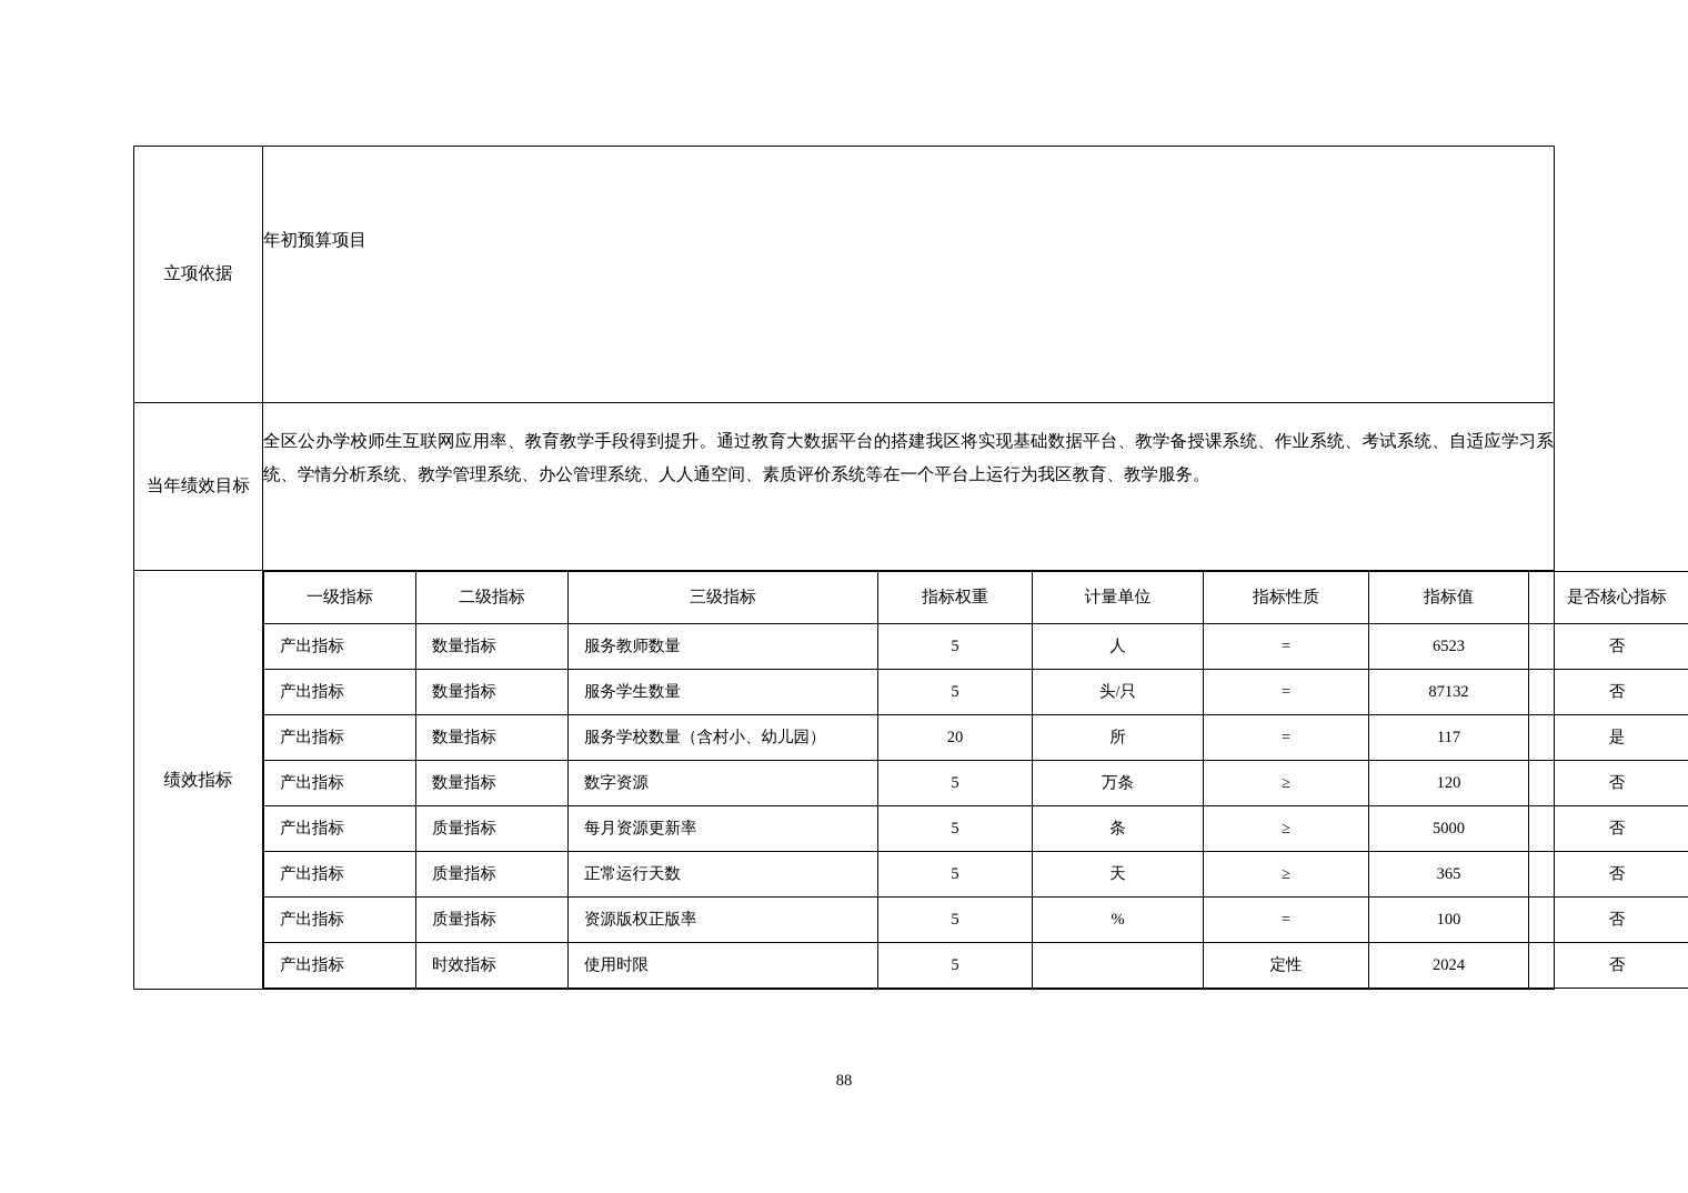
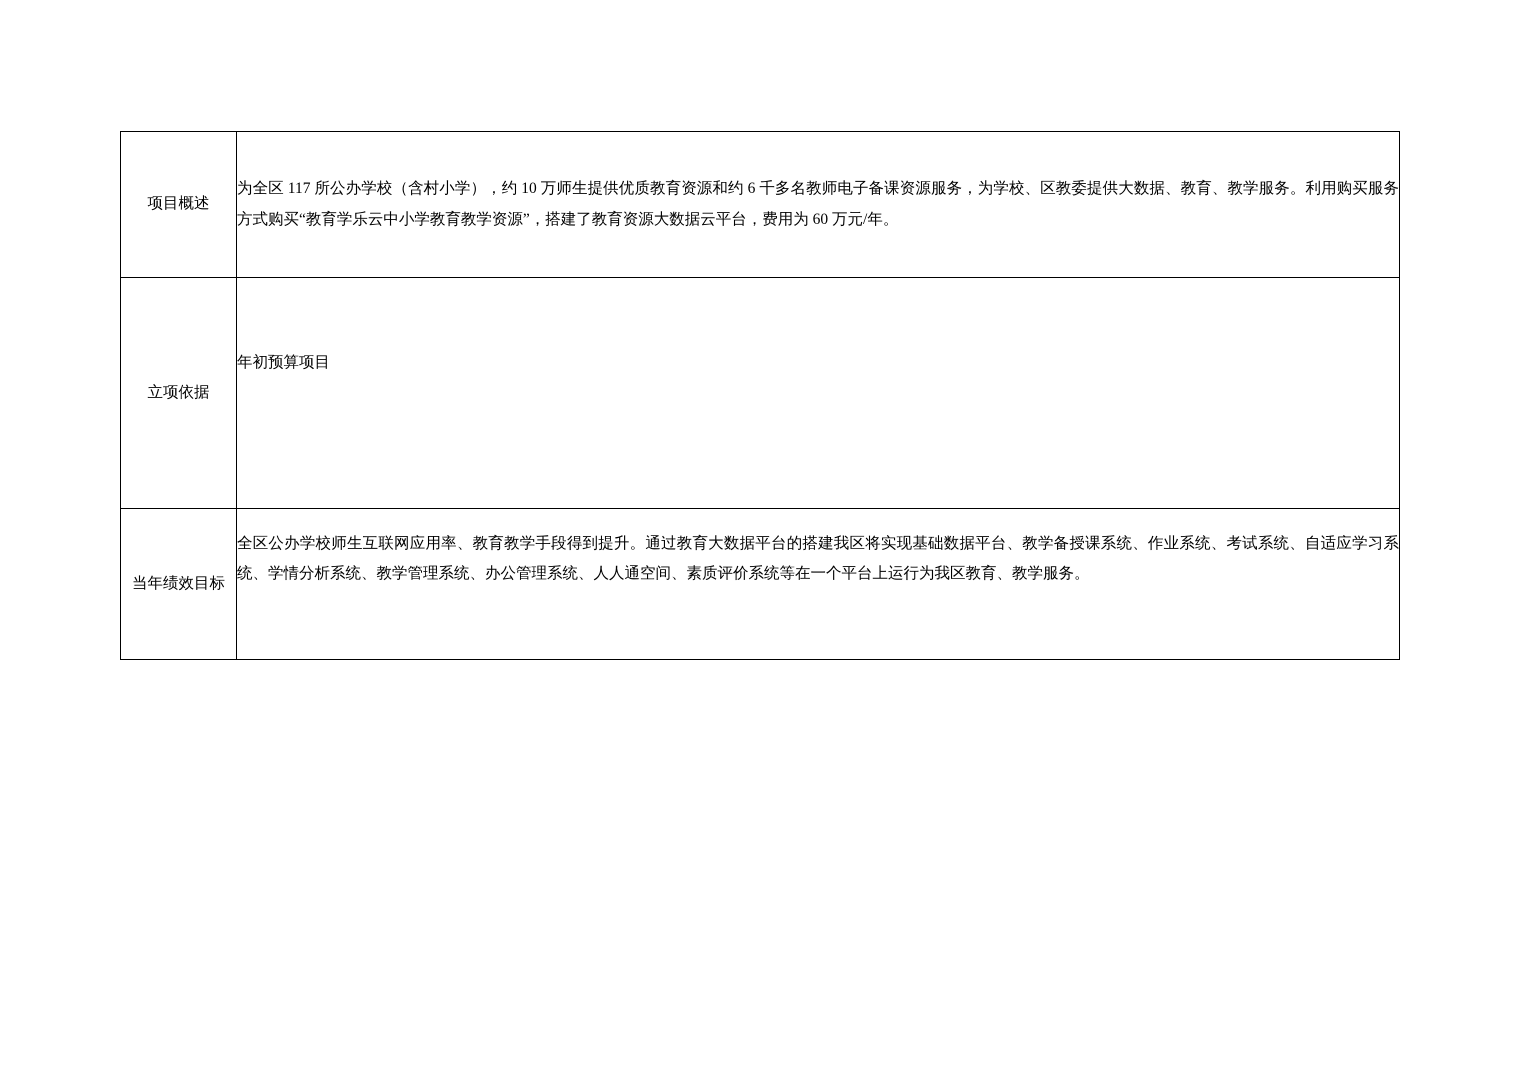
+ 项目概述	为全区 117 所公办学校（含村小学），约 10 万师生提供优质教育资源和约 6 千多名教师电子备课资源服务，为学校、区教委提供大数据、教育、教学服务。利用购买服务方式购买“教育学乐云中小学教育教学资源”，搭建了教育资源大数据云平台，费用为 60 万元/年。
  立项依据	年初预算项目
  当年绩效目标	全区公办学校师生互联网应用率、教育教学手段得到提升。通过教育大数据平台的搭建我区将实现基础数据平台、教学备授课系统、作业系统、考试系统、自适应学习系统、学情分析系统、教学管理系统、办公管理系统、人人通空间、素质评价系统等在一个平台上运行为我区教育、教学服务。
- 绩效指标
- 一级指标	二级指标	三级指标	指标权重	计量单位	指标性质	指标值	是否核心指标
- 产出指标	数量指标	服务教师数量	5	人	=	6523	否
- 产出指标	数量指标	服务学生数量	5	头/只	=	87132	否
- 产出指标	数量指标	服务学校数量（含村小、幼儿园）	20	所	=	117	是
- 产出指标	数量指标	数字资源	5	万条	≥	120	否
- 产出指标	质量指标	每月资源更新率	5	条	≥	5000	否
- 产出指标	质量指标	正常运行天数	5	天	≥	365	否
- 产出指标	质量指标	资源版权正版率	5	%	=	100	否
- 产出指标	时效指标	使用时限	5		定性	2024	否
- 88
